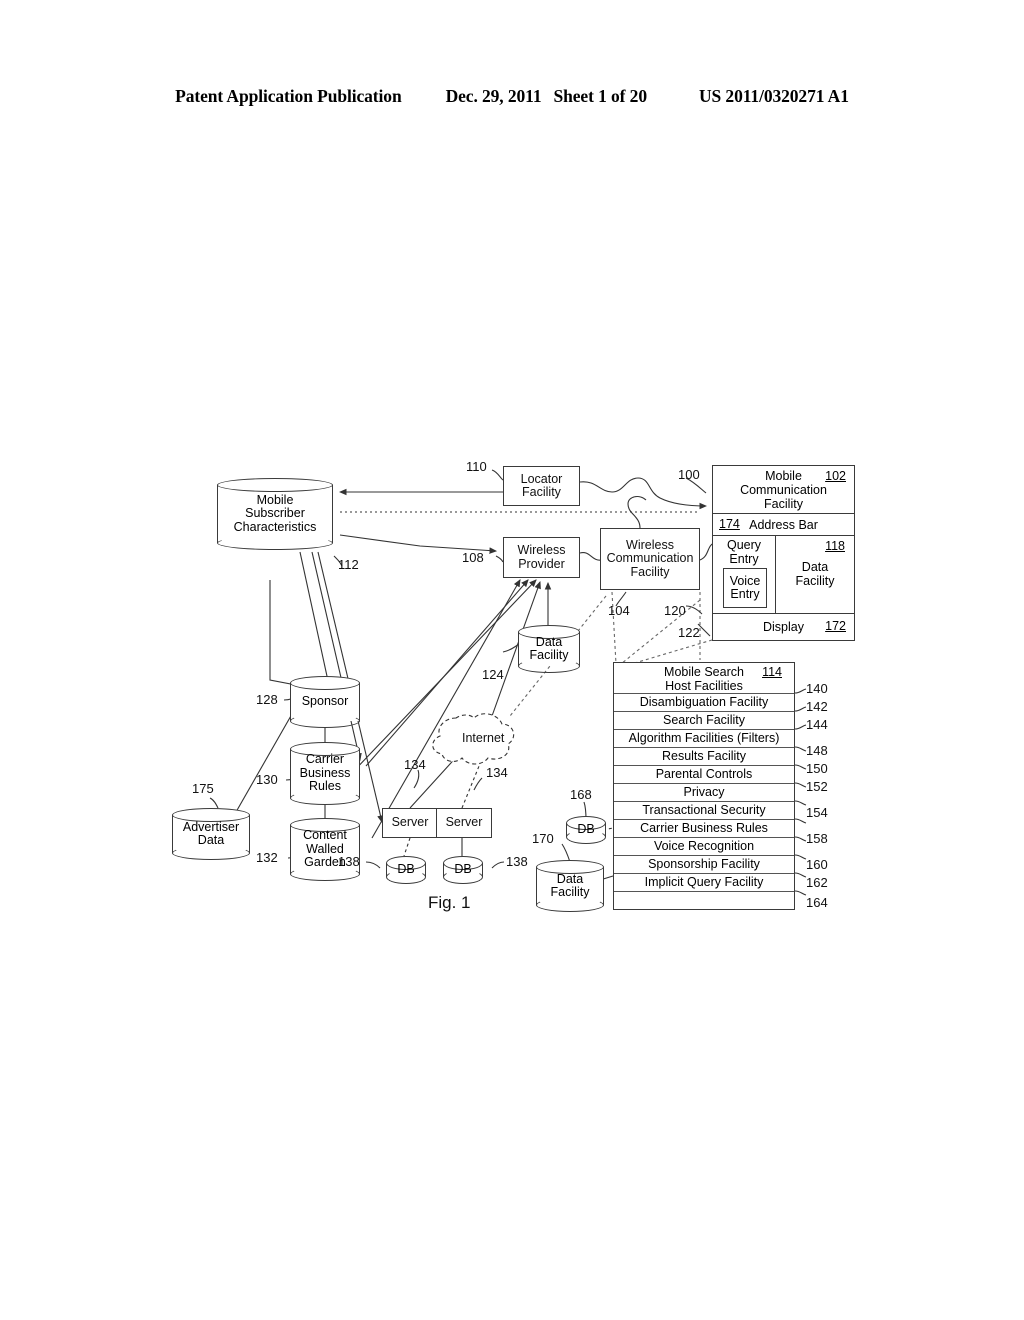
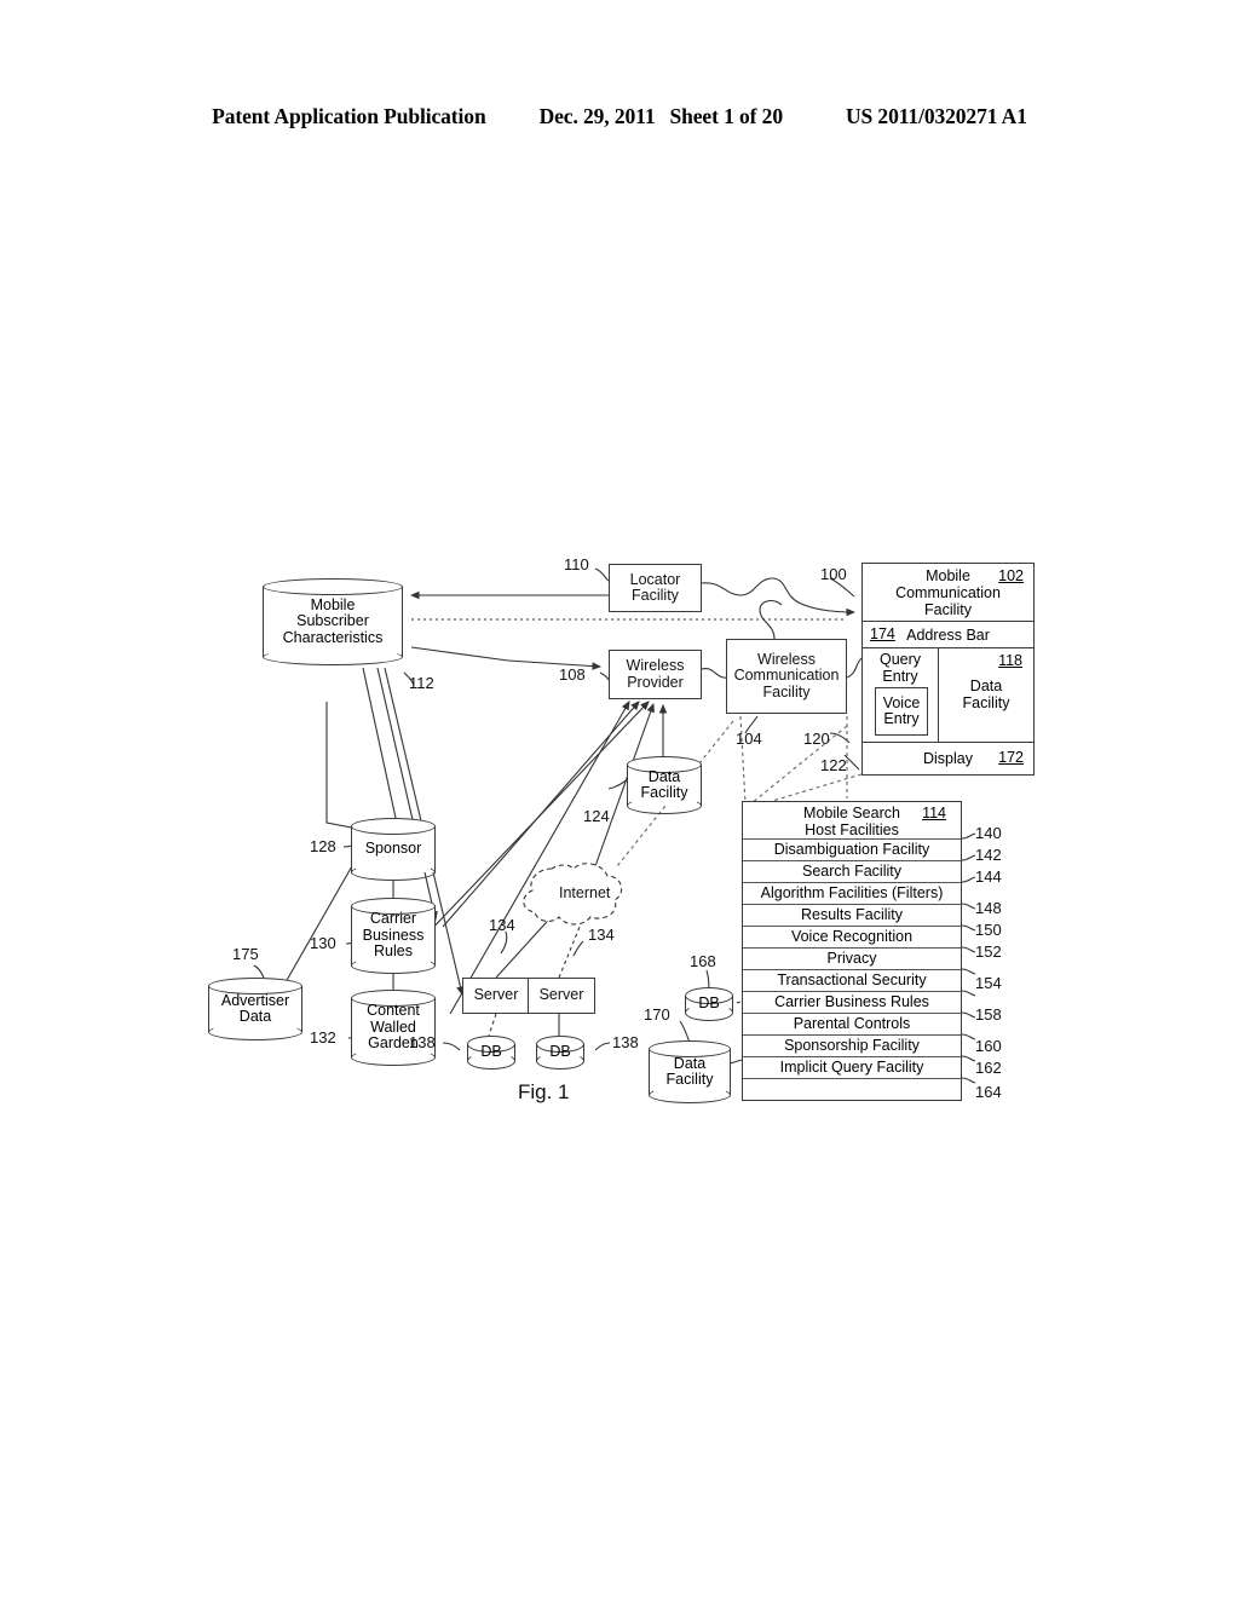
  Patent Application Publication
  Dec. 29, 2011
  Sheet 1 of 20
  US 2011/0320271 A1
  Mobile
  Subscriber
  Characteristics
  112
  Locator
  Facility
  110
  Wireless
  Provider
  108
  Wireless
  Communication
  Facility
  104
  120
  122
  100
  Data
  Facility
  124
  Sponsor
  128
  Carrier
  Business
  Rules
  130
  Content
  Walled
  Garden
  132
  Advertiser
  Data
  175
  Internet
  Server
  Server
  134
  134
  DB
  DB
  138
  138
  DB
  168
  Data
  Facility
  170
  102
  Mobile
  Communication
  Facility
  174
  Address Bar
  Query
  Entry
  Voice
  Entry
  118
  Data
  Facility
  Display
  172
  114
  Mobile Search
  Host Facilities
  Disambiguation Facility
  Search Facility
  Algorithm Facilities (Filters)
  Results Facility
- Parental Controls
+ Voice Recognition
  Privacy
  Transactional Security
  Carrier Business Rules
- Voice Recognition
+ Parental Controls
  Sponsorship Facility
  Implicit Query Facility
  140
  142
  144
  148
  150
  152
  154
  158
  160
  162
  164
  Fig. 1
